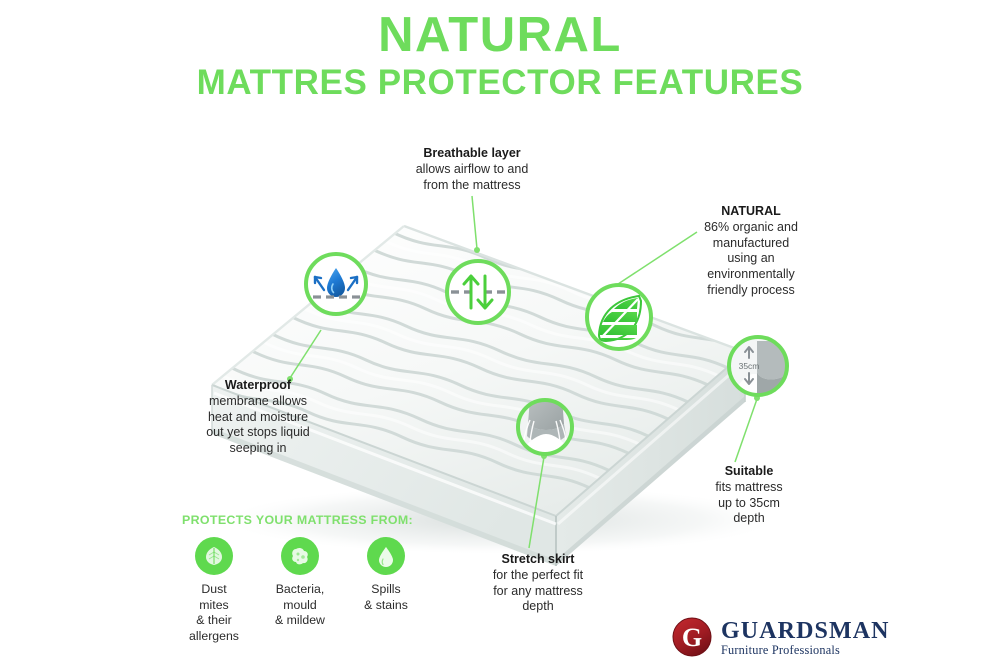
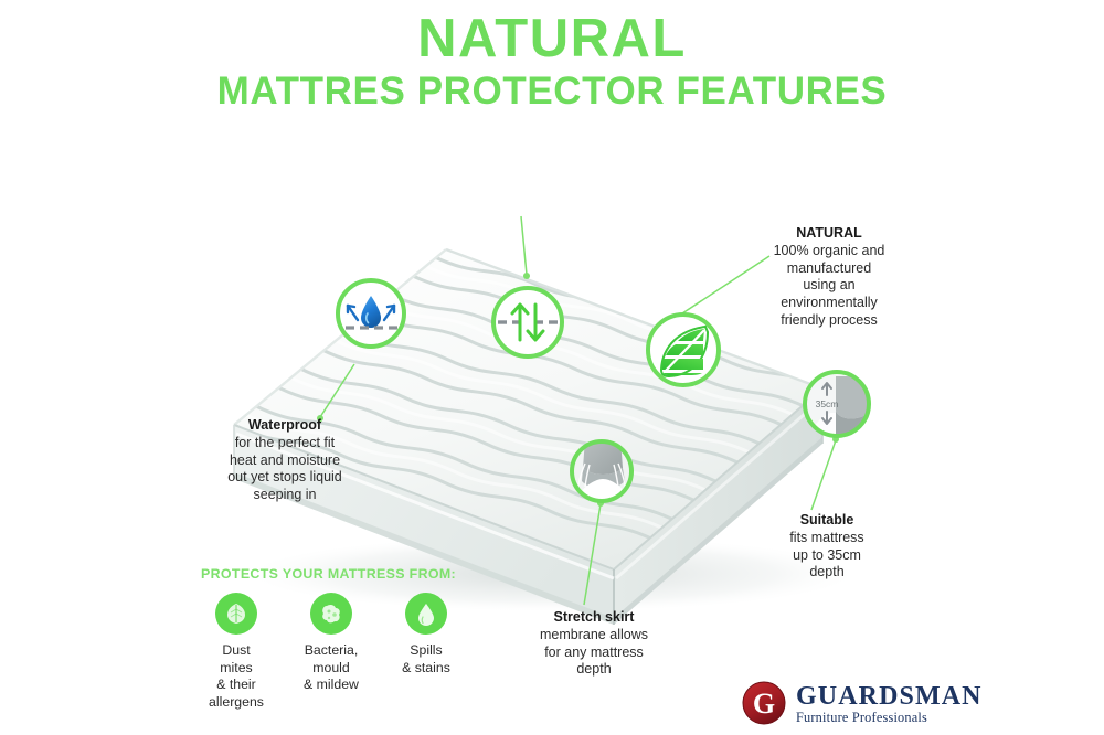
  NATURAL
  MATTRES PROTECTOR FEATURES
  35cm
- Breathable layer
- allows airflow to and
- from the mattress
  NATURAL
- 86% organic and
+ 100% organic and
  manufactured
  using an
  environmentally
  friendly process
  Waterproof
- membrane allows
+ for the perfect fit
  heat and moisture
  out yet stops liquid
  seeping in
  Suitable
  fits mattress
  up to 35cm
  depth
  Stretch skirt
- for the perfect fit
+ membrane allows
  for any mattress
  depth
  PROTECTS YOUR MATTRESS FROM:
  Dust
  mites
  & their
  allergens
  Bacteria,
  mould
  & mildew
  Spills
  & stains
  G
  GUARDSMAN
  Furniture Professionals
